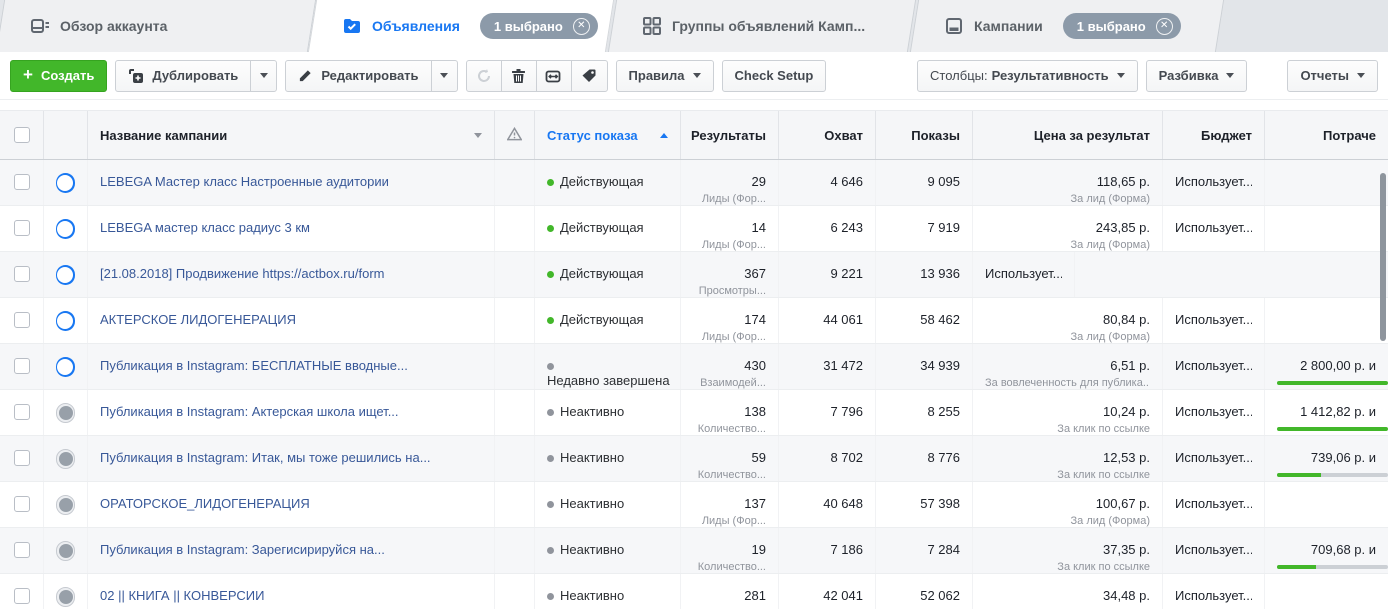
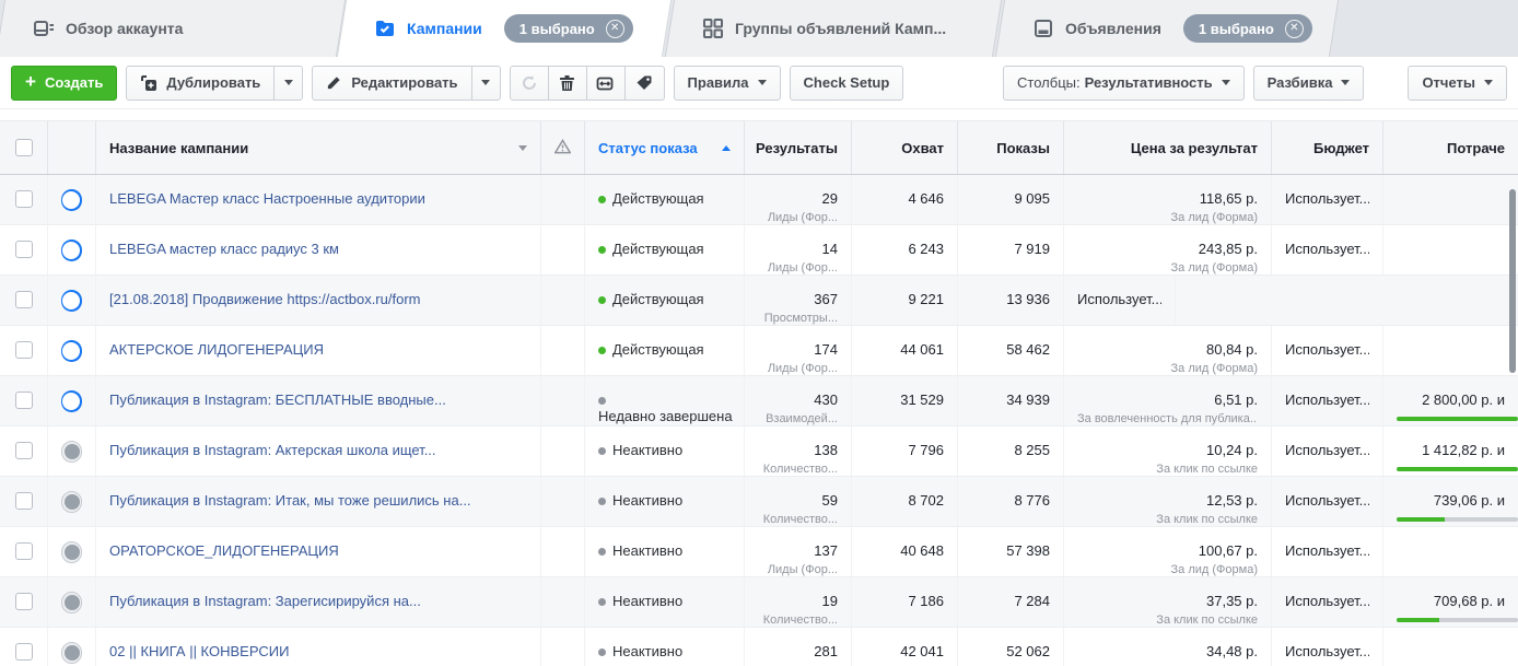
  Обзор аккаунта
- Объявления
+ Кампании
  1 выбрано
  ✕
  Группы объявлений Камп...
- Кампании
+ Объявления
  1 выбрано
  ✕
  +
  Создать
  Дублировать
  Редактировать
  Правила
  Check Setup
  Столбцы:
  Результативность
  Разбивка
  Отчеты
  Название кампании
  Статус показа
  Результаты
  Охват
  Показы
  Цена за результат
  Бюджет
  Потраче
  LEBEGA Мастер класс Настроенные аудитории
  Действующая
  29
  Лиды (Фор...
  4 646
  9 095
  118,65 р.
  За лид (Форма)
  Использует...
  LEBEGA мастер класс радиус 3 км
  Действующая
  14
  Лиды (Фор...
  6 243
  7 919
  243,85 р.
  За лид (Форма)
  Использует...
  [21.08.2018] Продвижение https://actbox.ru/form
  Действующая
  367
  Просмотры...
  9 221
  13 936
  Использует...
  АКТЕРСКОЕ ЛИДОГЕНЕРАЦИЯ
  Действующая
  174
  Лиды (Фор...
  44 061
  58 462
  80,84 р.
  За лид (Форма)
  Использует...
  Публикация в Instagram: БЕСПЛАТНЫЕ вводные...
  Недавно завершена
  430
  Взаимодей...
- 31 472
+ 31 529
  34 939
  6,51 р.
  За вовлеченность для публика..
  Использует...
  2 800,00 р. и
  Публикация в Instagram: Актерская школа ищет...
  Неактивно
  138
  Количество...
  7 796
  8 255
  10,24 р.
  За клик по ссылке
  Использует...
  1 412,82 р. и
  Публикация в Instagram: Итак, мы тоже решились на...
  Неактивно
  59
  Количество...
  8 702
  8 776
  12,53 р.
  За клик по ссылке
  Использует...
  739,06 р. и
  ОРАТОРСКОЕ_ЛИДОГЕНЕРАЦИЯ
  Неактивно
  137
  Лиды (Фор...
  40 648
  57 398
  100,67 р.
  За лид (Форма)
  Использует...
  Публикация в Instagram: Зарегисирируйся на...
  Неактивно
  19
  Количество...
  7 186
  7 284
  37,35 р.
  За клик по ссылке
  Использует...
  709,68 р. и
  02 || КНИГА || КОНВЕРСИИ
  Неактивно
  281
  42 041
  52 062
  34,48 р.
  Использует...
